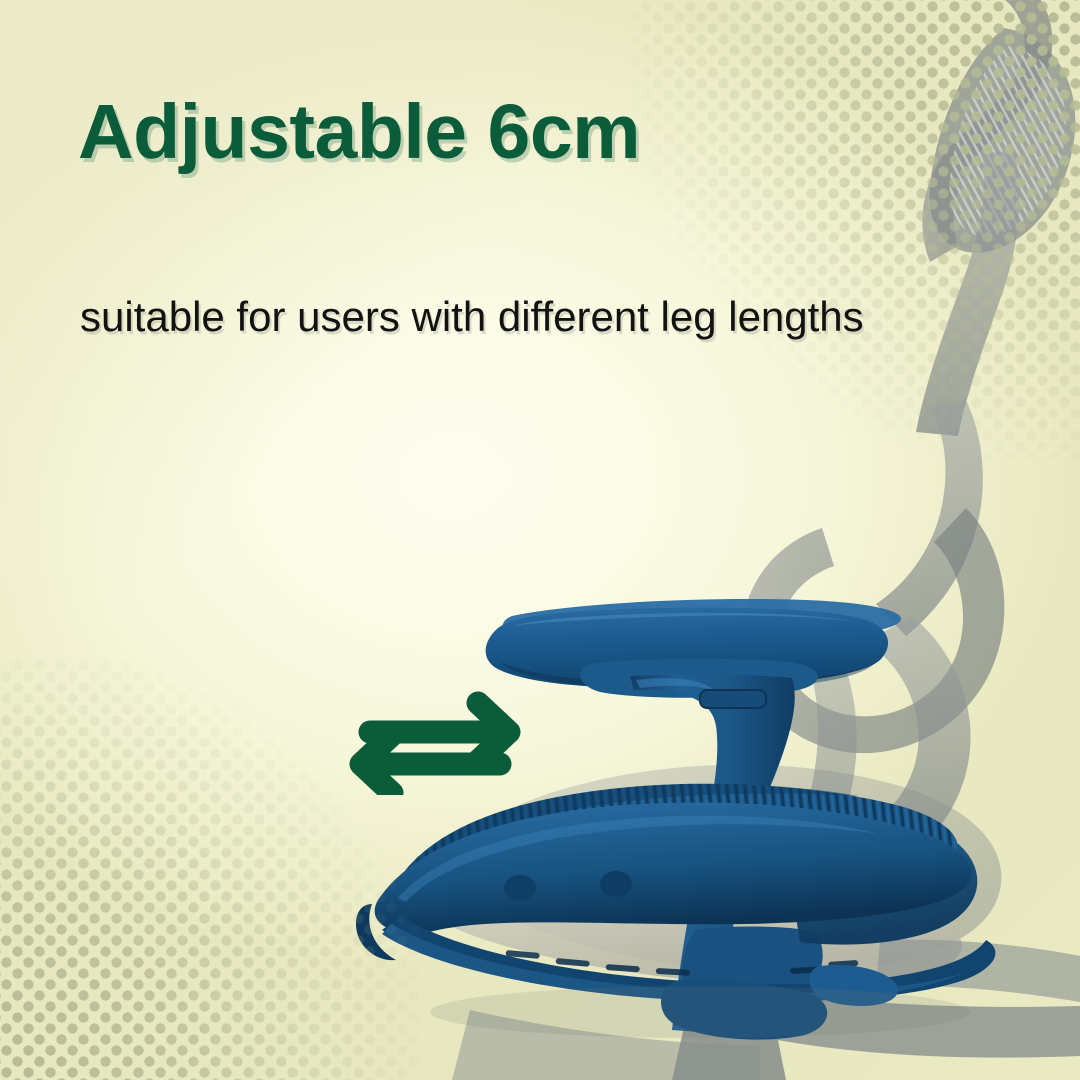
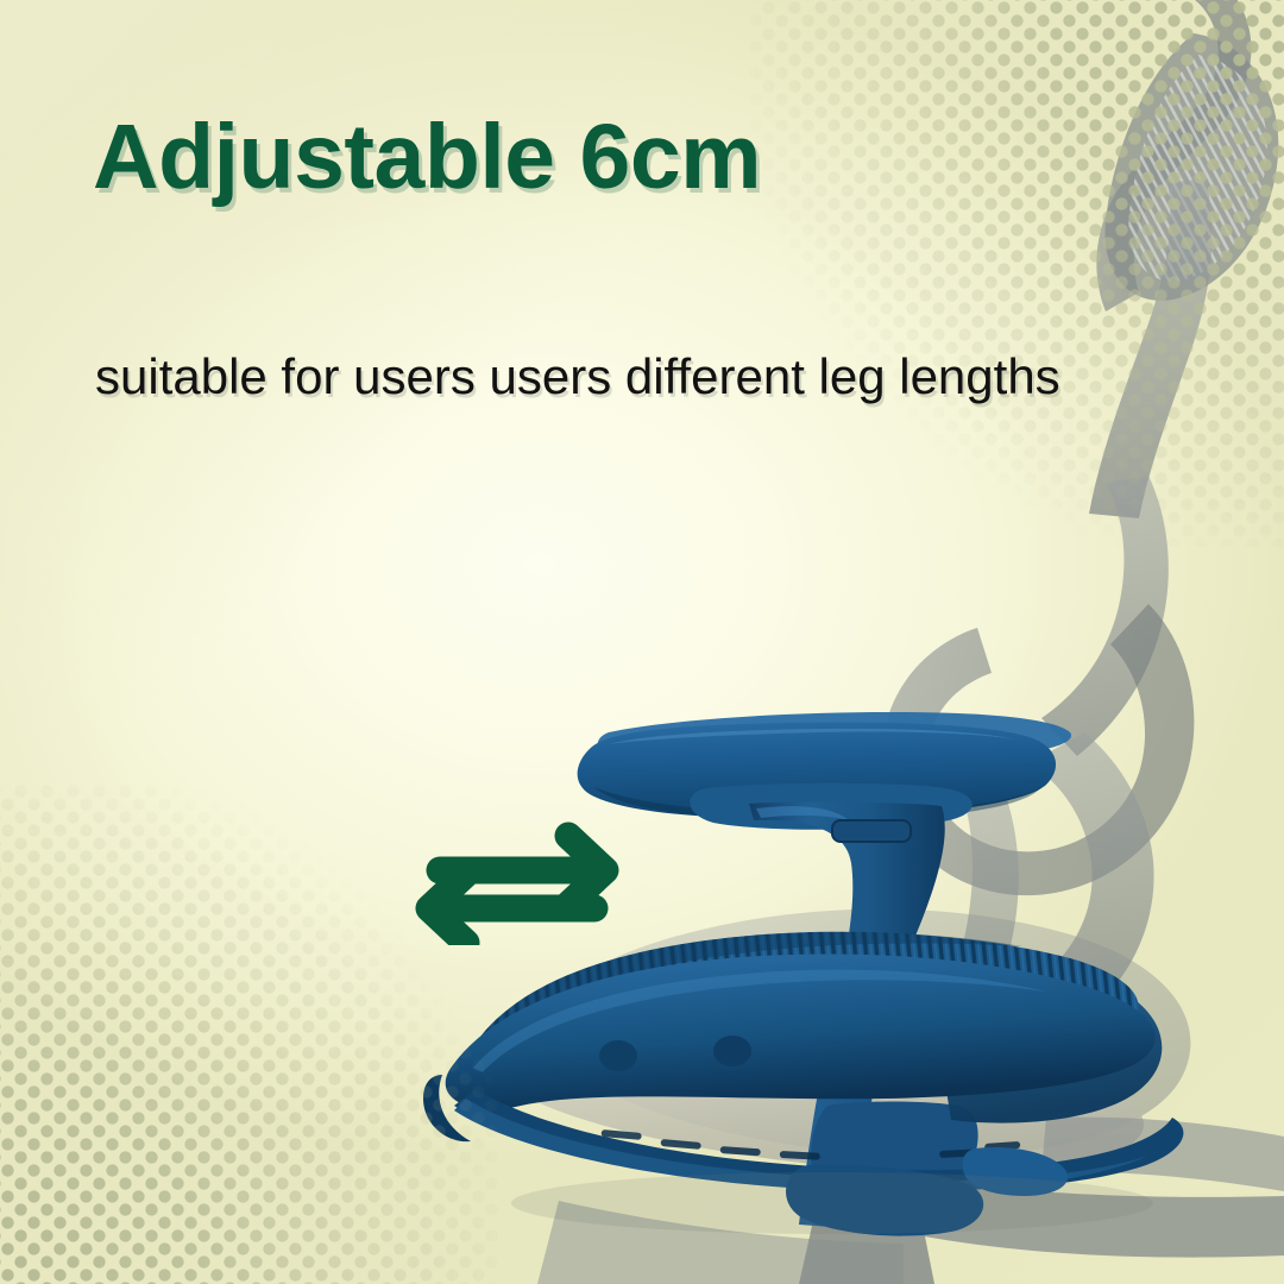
  Adjustable 6cm
- suitable for users with different leg lengths
+ suitable for users users different leg lengths
